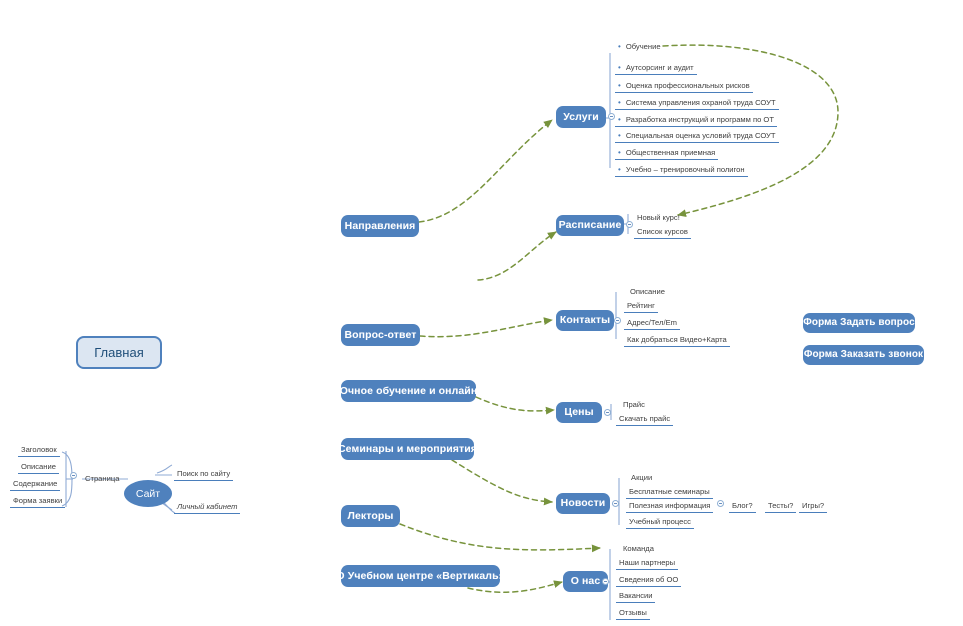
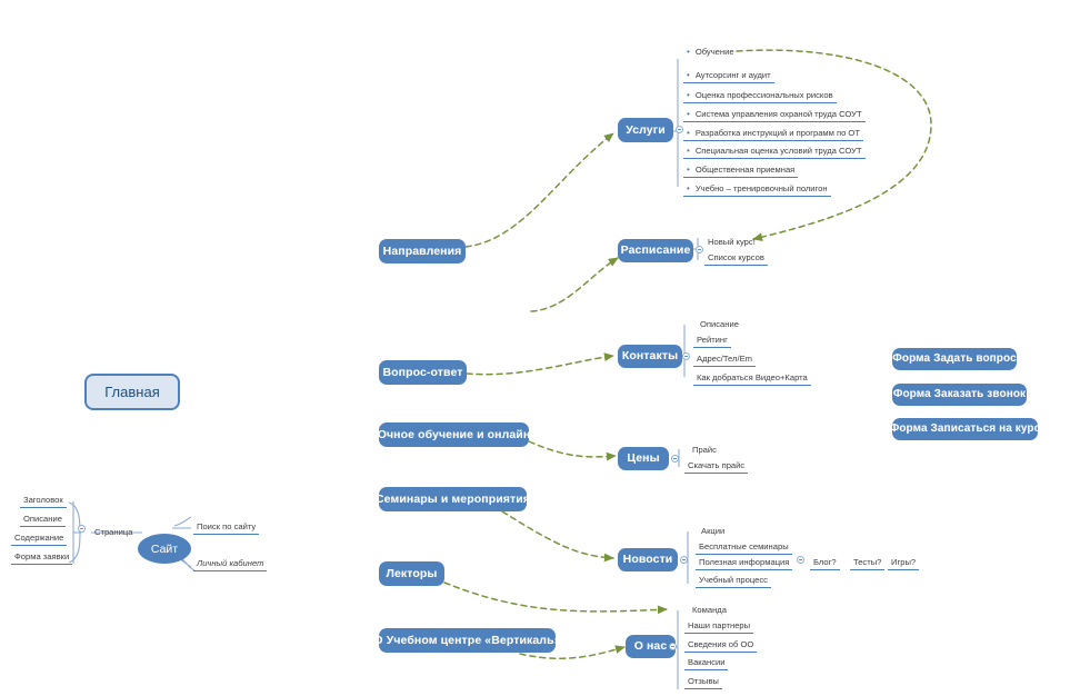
  Главная
  Направления
  Вопрос-ответ
  Очное обучение и онлайн
  Семинары и мероприятия
  Лекторы
  О Учебном центре «Вертикаль»
  Услуги
  Расписание
  Контакты
  Цены
  Новости
  О нас
  Обучение
  Аутсорсинг и аудит
  Оценка профессиональных рисков
  Система управления охраной труда СОУТ
  Разработка инструкций и программ по ОТ
  Специальная оценка условий труда СОУТ
  Общественная приемная
  Учебно – тренировочный полигон
  Новый курс!
  Список курсов
  Описание
  Рейтинг
  Адрес/Тел/Em
  Как добраться Видео+Карта
  Прайс
  Скачать прайс
  Акции
  Бесплатные семинары
  Полезная информация
  Учебный процесс
  Блог?
  Тесты?
  Игры?
  Команда
  Наши партнеры
  Сведения об ОО
  Вакансии
  Отзывы
  Форма Задать вопрос
  Форма Заказать звонок
+ Форма Записаться на курс
  Сайт
  Страница
  Заголовок
  Описание
  Содержание
  Форма заявки
  Поиск по сайту
  Личный кабинет
